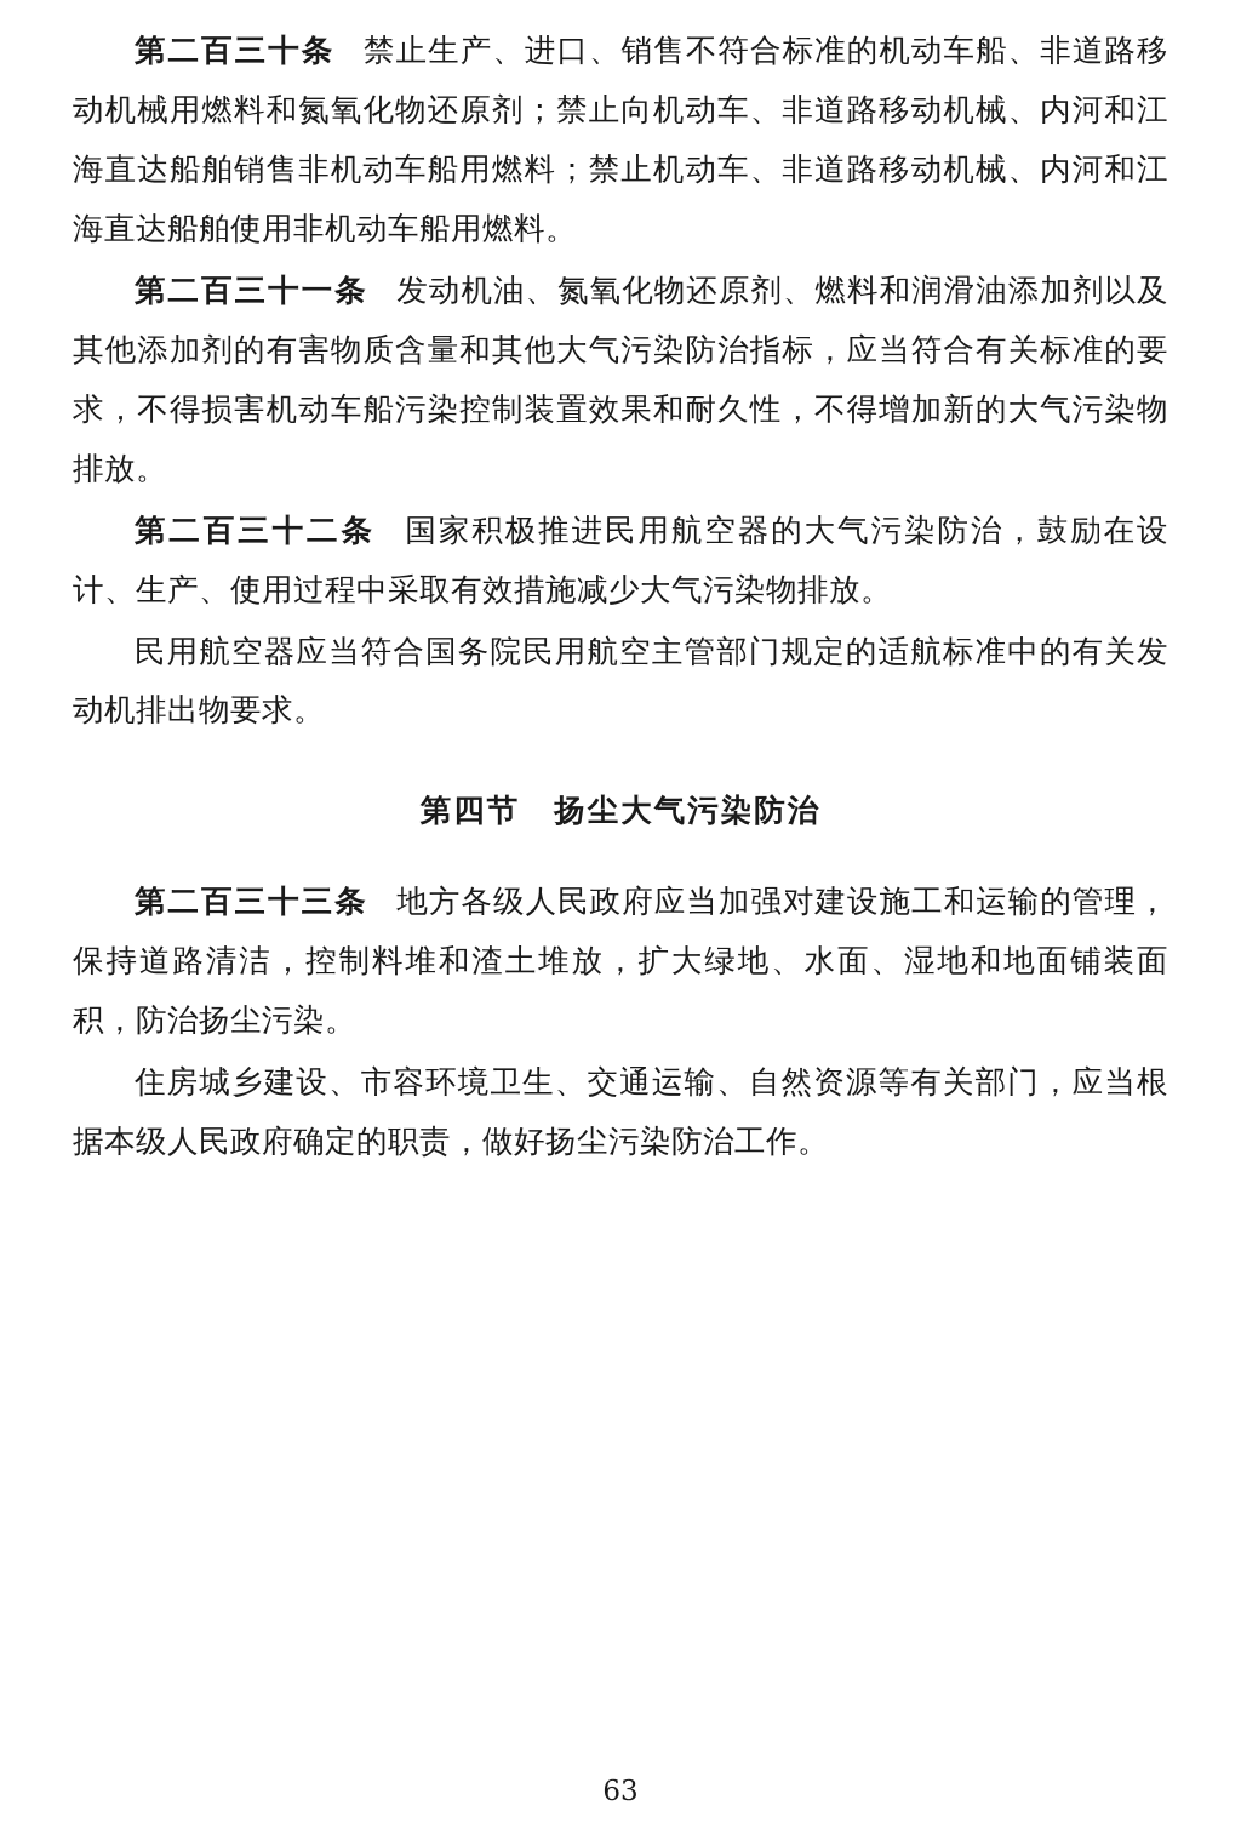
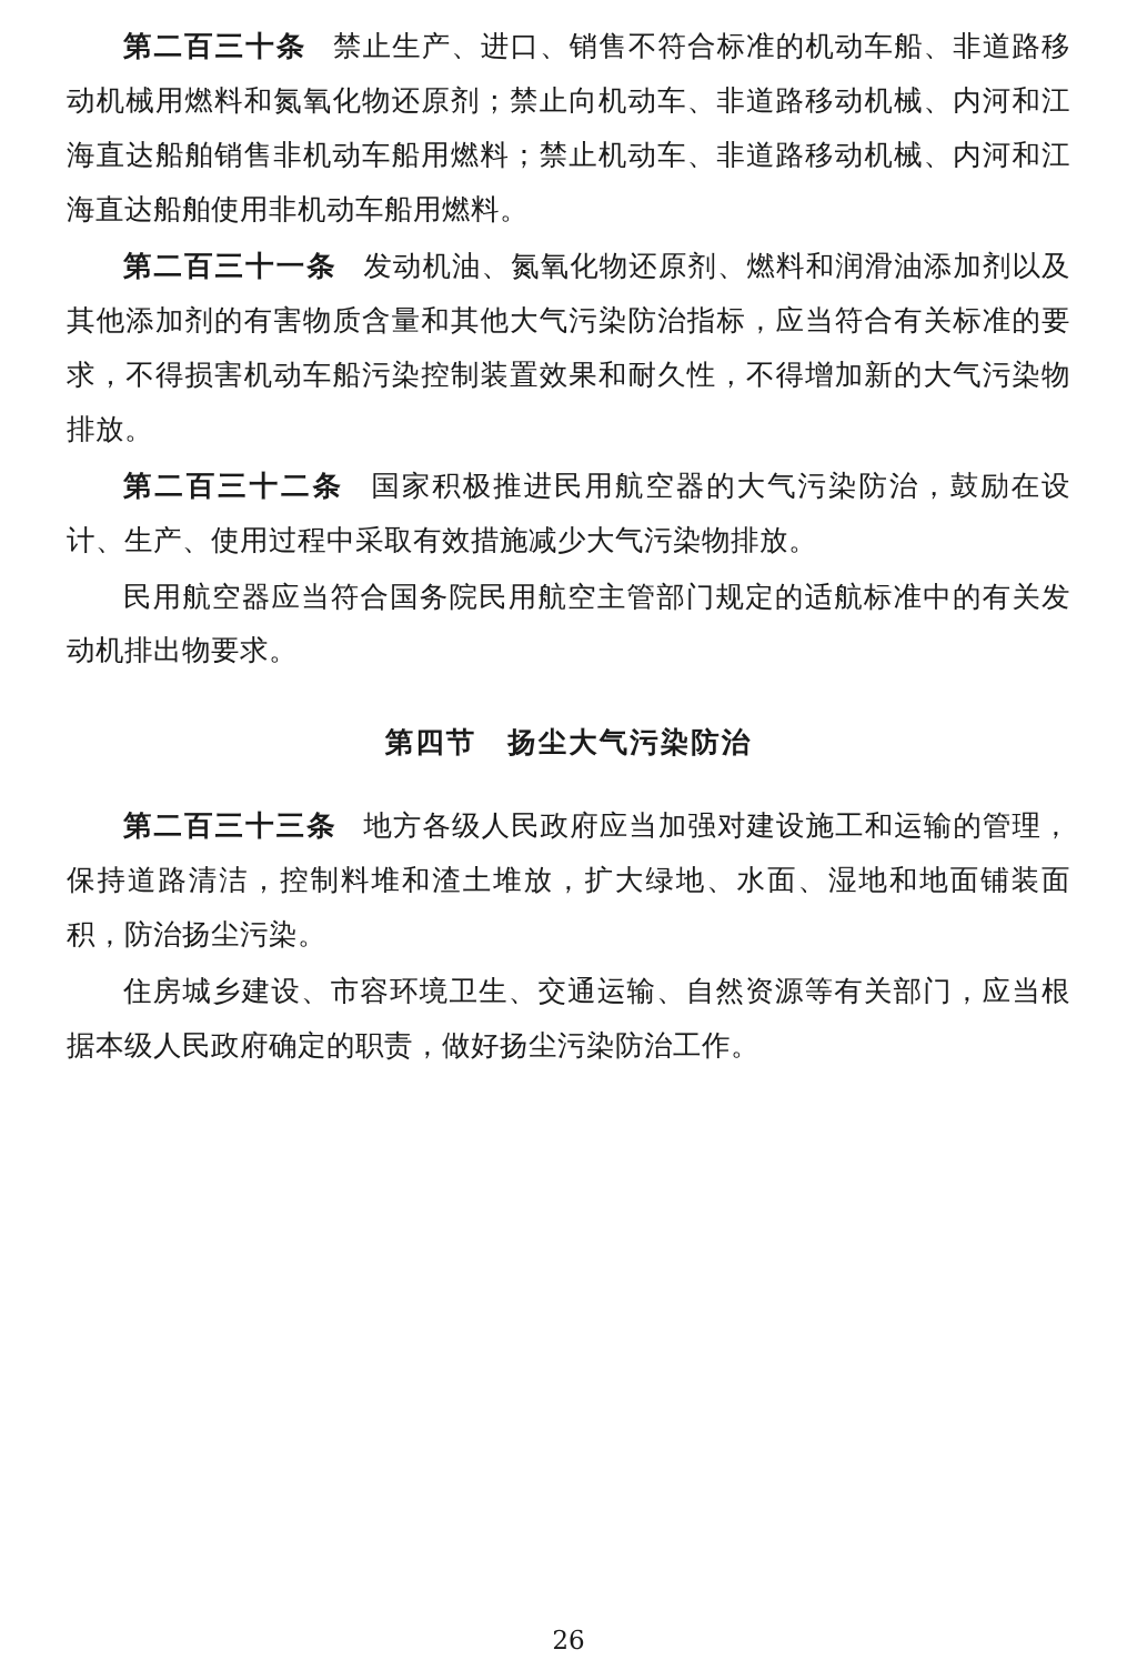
  第二百三十条 禁止生产、进口、销售不符合标准的机动车船、非道路移动机械用燃料和氮氧化物还原剂；禁止向机动车、非道路移动机械、内河和江海直达船舶销售非机动车船用燃料；禁止机动车、非道路移动机械、内河和江海直达船舶使用非机动车船用燃料。
  第二百三十一条 发动机油、氮氧化物还原剂、燃料和润滑油添加剂以及其他添加剂的有害物质含量和其他大气污染防治指标，应当符合有关标准的要求，不得损害机动车船污染控制装置效果和耐久性，不得增加新的大气污染物排放。
  第二百三十二条 国家积极推进民用航空器的大气污染防治，鼓励在设计、生产、使用过程中采取有效措施减少大气污染物排放。
  民用航空器应当符合国务院民用航空主管部门规定的适航标准中的有关发动机排出物要求。
  第四节 扬尘大气污染防治
  第二百三十三条 地方各级人民政府应当加强对建设施工和运输的管理，保持道路清洁，控制料堆和渣土堆放，扩大绿地、水面、湿地和地面铺装面积，防治扬尘污染。
  住房城乡建设、市容环境卫生、交通运输、自然资源等有关部门，应当根据本级人民政府确定的职责，做好扬尘污染防治工作。
- 63
+ 26
